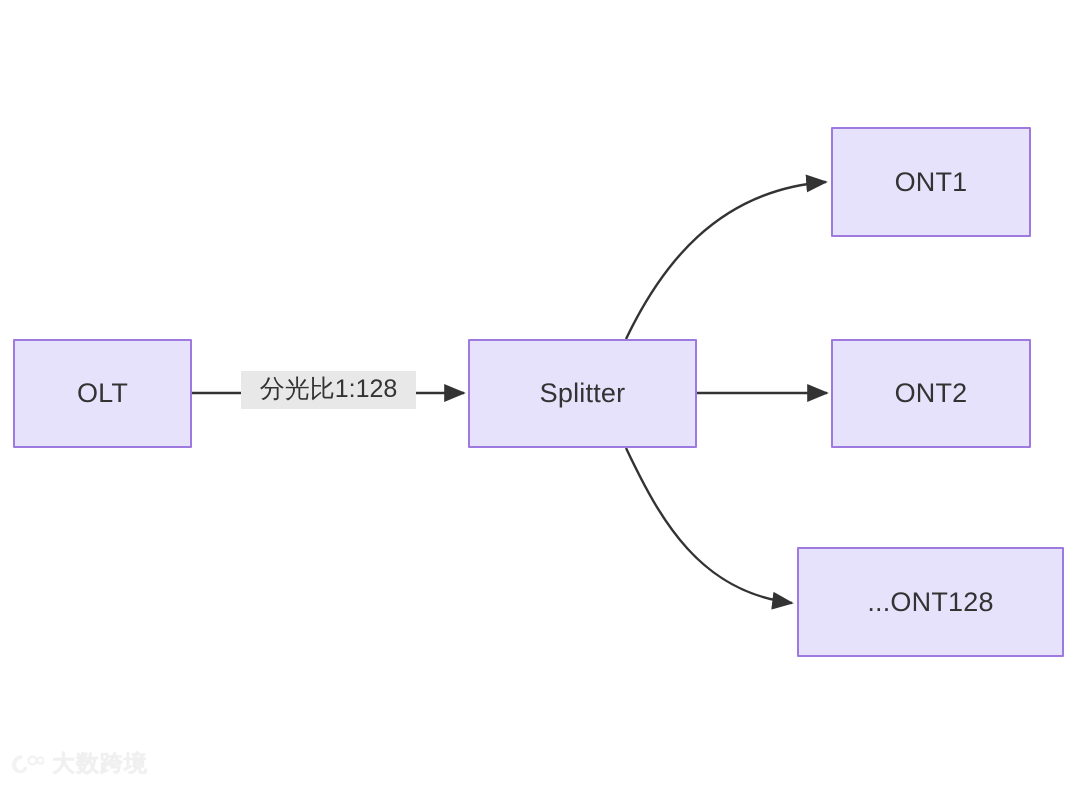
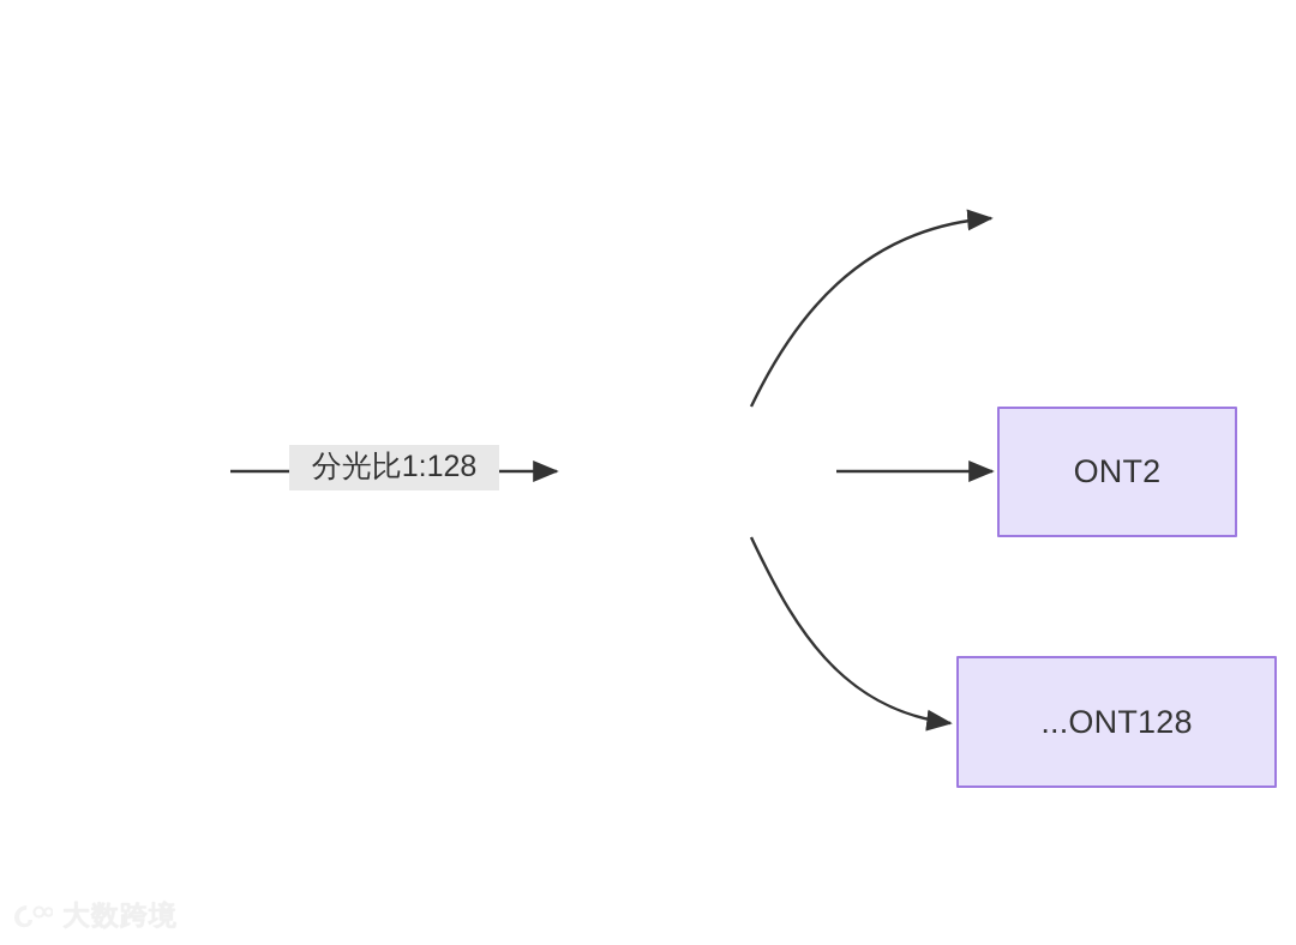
- OLT
- Splitter
- ONT1
  ONT2
  ...ONT128
  分光比1:128
